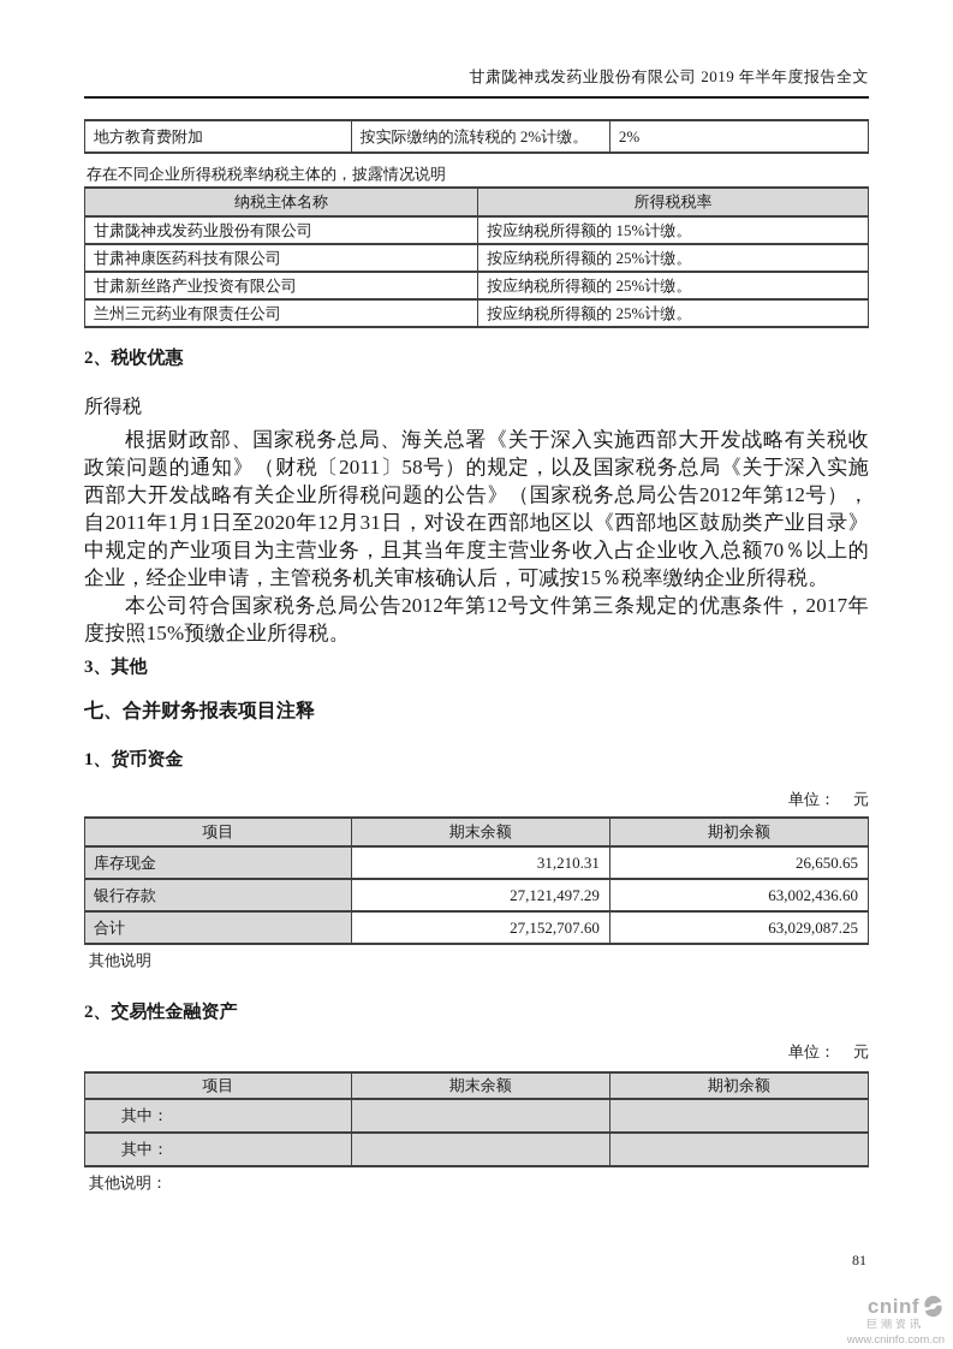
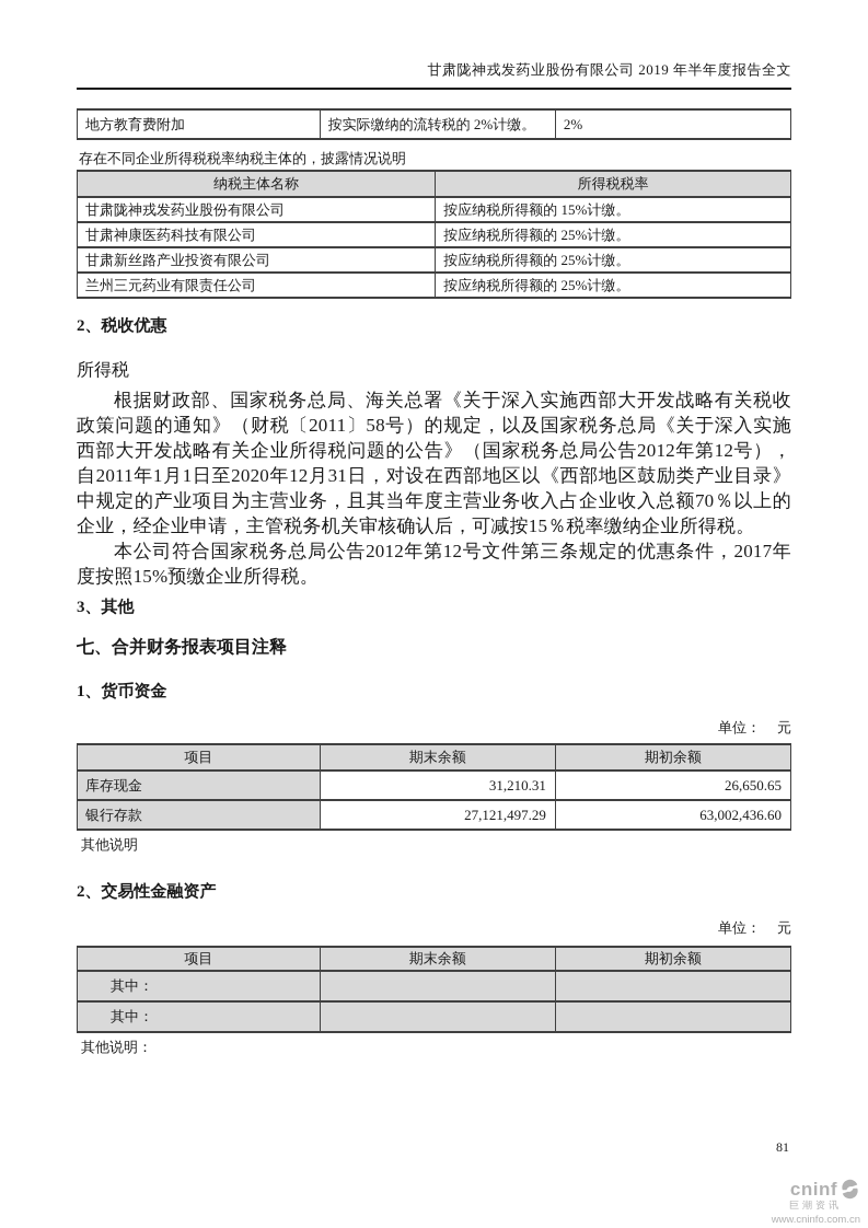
  甘肃陇神戎发药业股份有限公司 2019 年半年度报告全文
  地方教育费附加	按实际缴纳的流转税的 2%计缴。	2%
  存在不同企业所得税税率纳税主体的，披露情况说明
  纳税主体名称	所得税税率
  甘肃陇神戎发药业股份有限公司	按应纳税所得额的 15%计缴。
  甘肃神康医药科技有限公司	按应纳税所得额的 25%计缴。
  甘肃新丝路产业投资有限公司	按应纳税所得额的 25%计缴。
  兰州三元药业有限责任公司	按应纳税所得额的 25%计缴。
  2、税收优惠
  所得税
  根据财政部、国家税务总局、海关总署《关于深入实施西部大开发战略有关税收政策问题的通知》（财税〔2011〕58号）的规定，以及国家税务总局《关于深入实施西部大开发战略有关企业所得税问题的公告》（国家税务总局公告2012年第12号），自2011年1月1日至2020年12月31日，对设在西部地区以《西部地区鼓励类产业目录》中规定的产业项目为主营业务，且其当年度主营业务收入占企业收入总额70％以上的企业，经企业申请，主管税务机关审核确认后，可减按15％税率缴纳企业所得税。
  本公司符合国家税务总局公告2012年第12号文件第三条规定的优惠条件，2017年度按照15%预缴企业所得税。
  3、其他
  七、合并财务报表项目注释
  1、货币资金
  单位： 元
  项目	期末余额	期初余额
  库存现金	31,210.31	26,650.65
  银行存款	27,121,497.29	63,002,436.60
- 合计	27,152,707.60	63,029,087.25
  其他说明
  2、交易性金融资产
  单位： 元
  项目	期末余额	期初余额
  其中：
  其中：
  其他说明：
  81
  cninf
  巨潮资讯
  www.cninfo.com.cn
